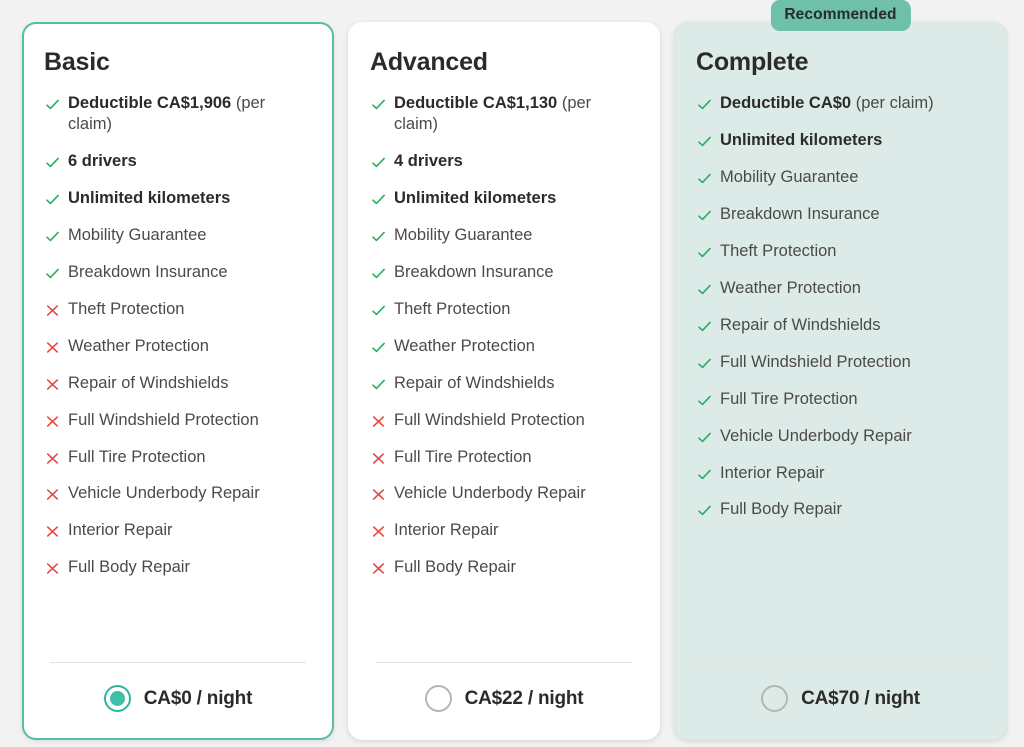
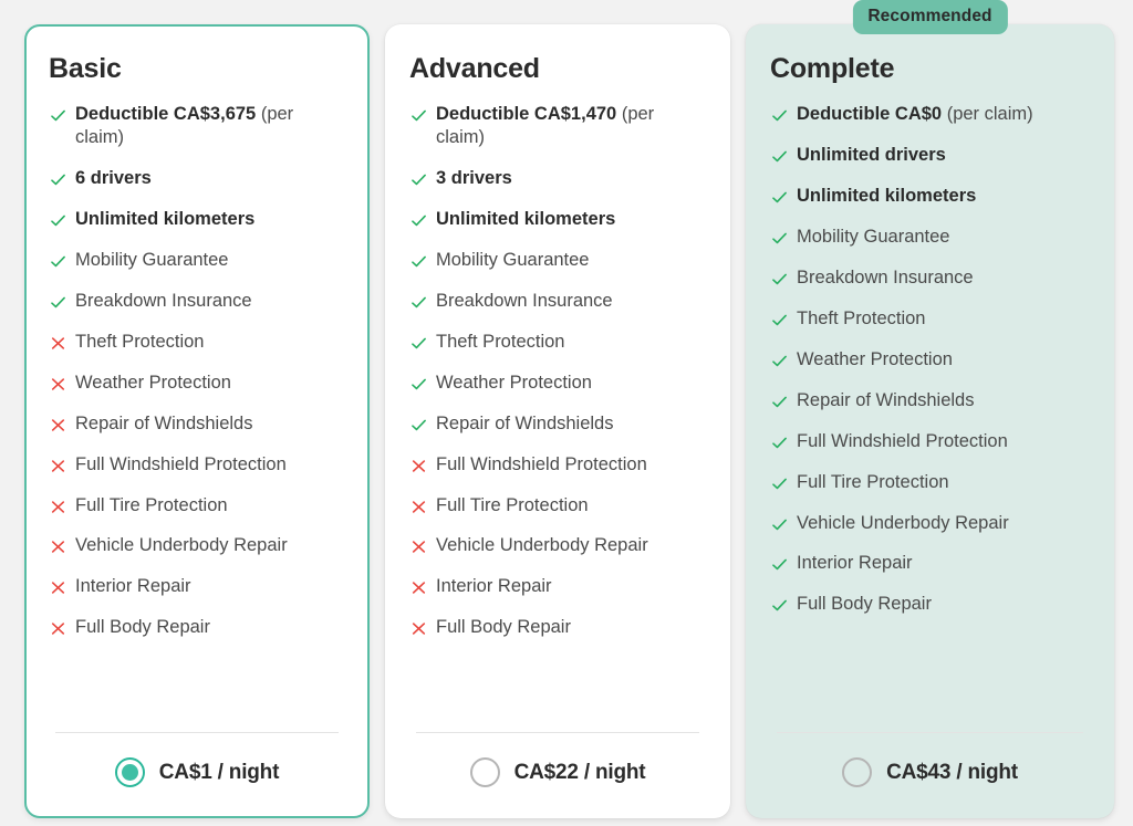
  Basic
- Deductible CA$1,906 (per claim)
+ Deductible CA$3,675 (per claim)
  6 drivers
  Unlimited kilometers
  Mobility Guarantee
  Breakdown Insurance
  Theft Protection
  Weather Protection
  Repair of Windshields
  Full Windshield Protection
  Full Tire Protection
  Vehicle Underbody Repair
  Interior Repair
  Full Body Repair
- CA$0 / night
+ CA$1 / night
  Advanced
- Deductible CA$1,130 (per claim)
+ Deductible CA$1,470 (per claim)
- 4 drivers
+ 3 drivers
  Unlimited kilometers
  Mobility Guarantee
  Breakdown Insurance
  Theft Protection
  Weather Protection
  Repair of Windshields
  Full Windshield Protection
  Full Tire Protection
  Vehicle Underbody Repair
  Interior Repair
  Full Body Repair
  CA$22 / night
  Recommended
  Complete
  Deductible CA$0 (per claim)
+ Unlimited drivers
  Unlimited kilometers
  Mobility Guarantee
  Breakdown Insurance
  Theft Protection
  Weather Protection
  Repair of Windshields
  Full Windshield Protection
  Full Tire Protection
  Vehicle Underbody Repair
  Interior Repair
  Full Body Repair
- CA$70 / night
+ CA$43 / night
